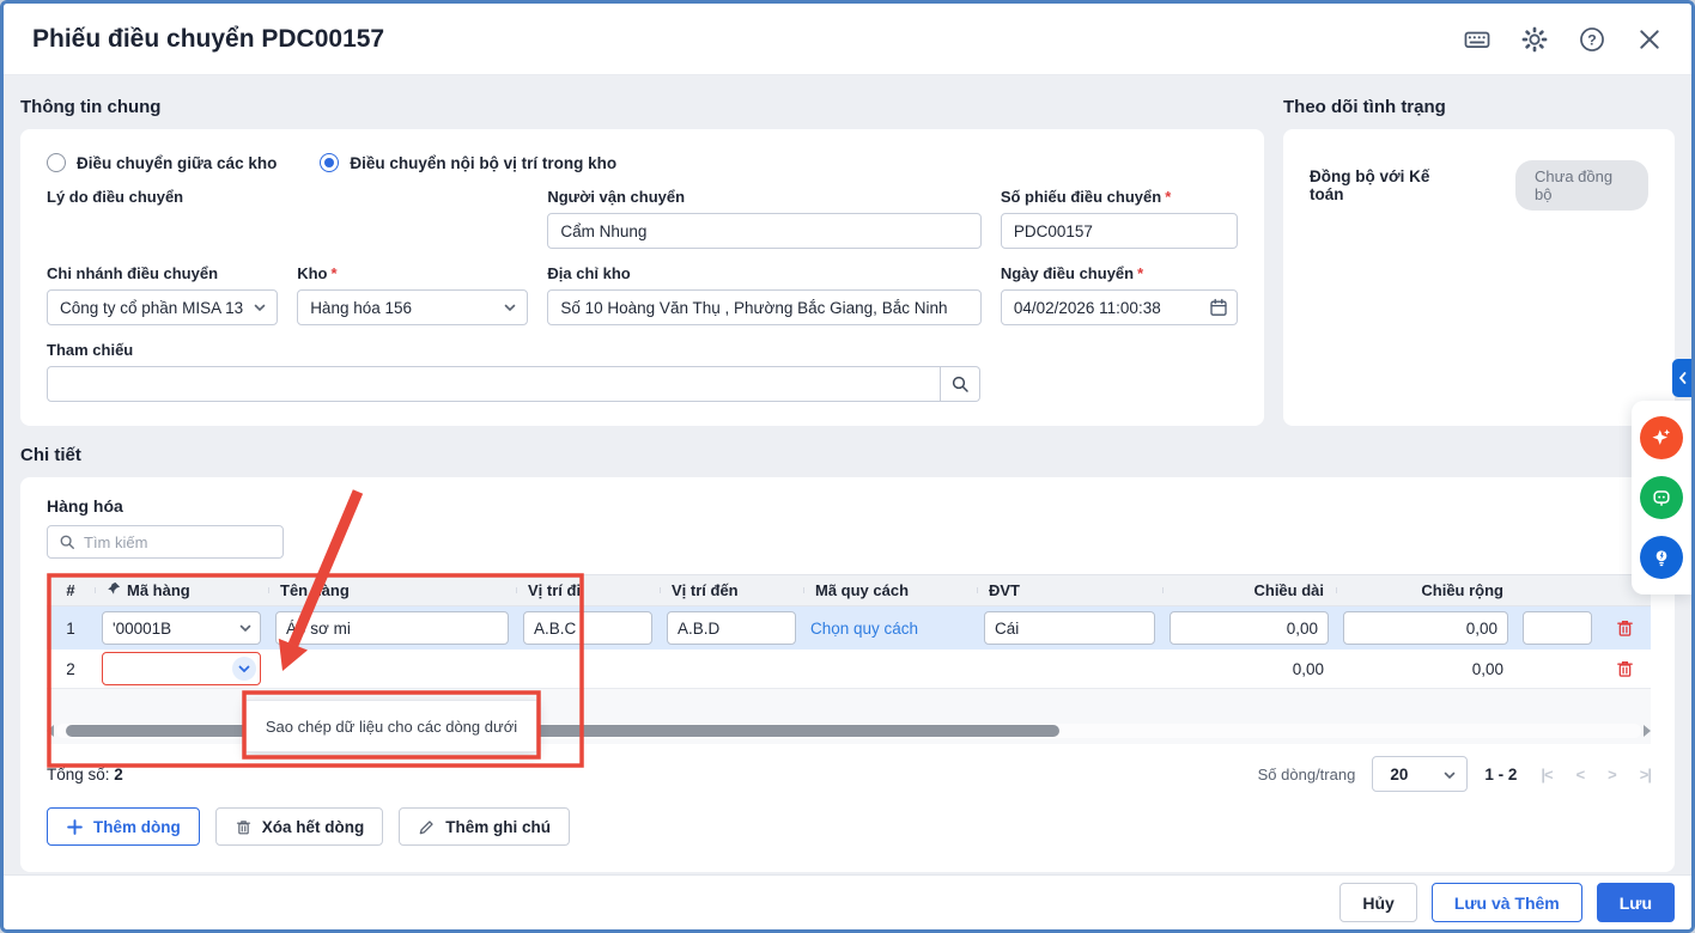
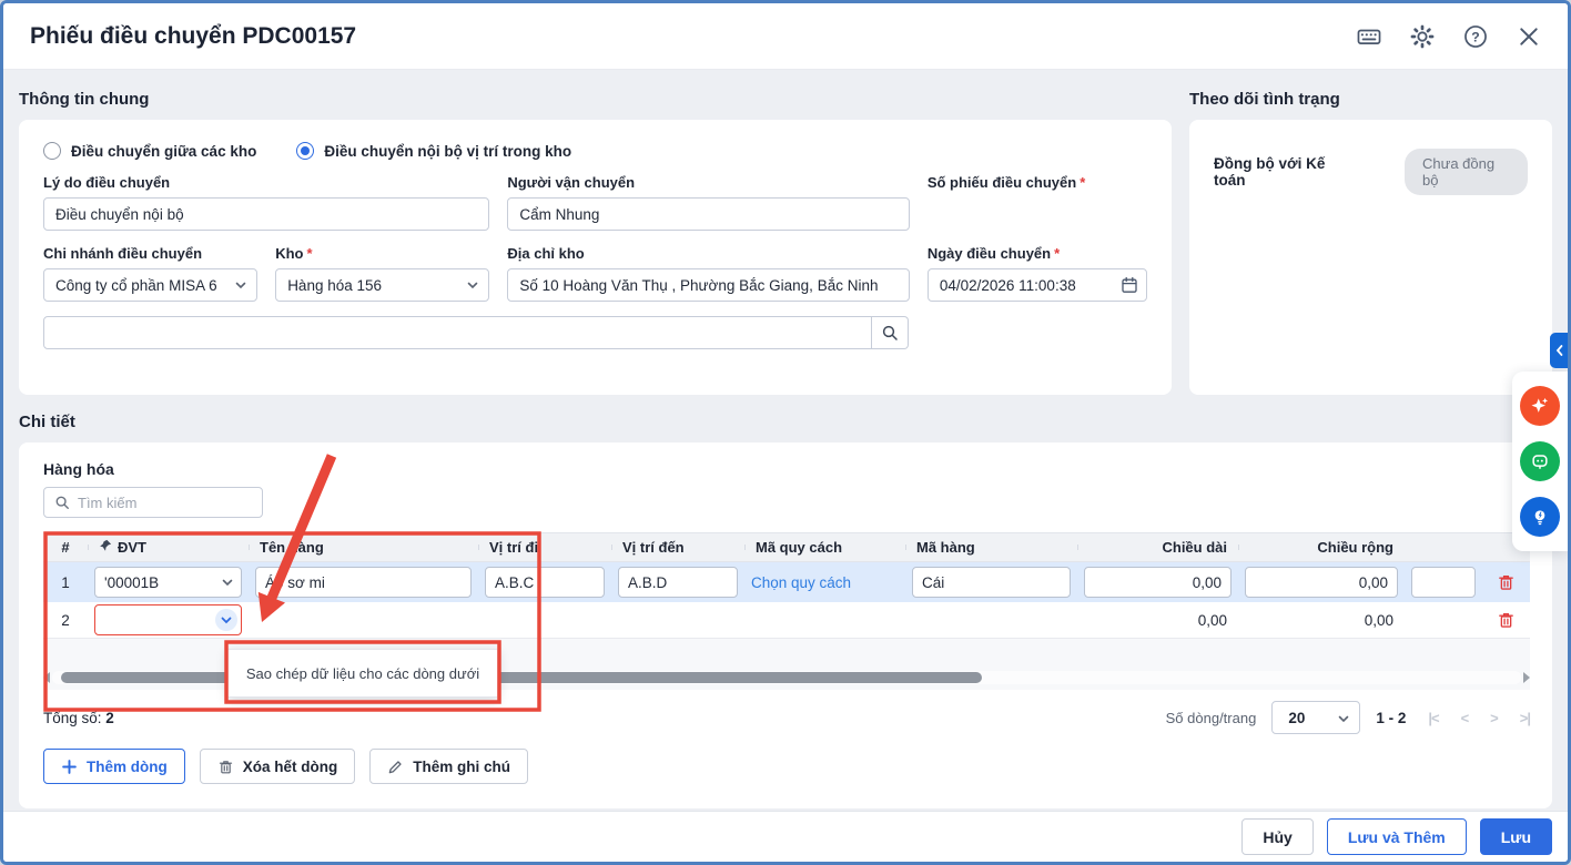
  Phiếu điều chuyển PDC00157
  ?
  Thông tin chung
  Điều chuyển giữa các kho
  Điều chuyển nội bộ vị trí trong kho
  Lý do điều chuyển
+ Điều chuyển nội bộ
  Người vận chuyển
  Cẩm Nhung
  Số phiếu điều chuyển *
- PDC00157
  Chi nhánh điều chuyển
- Công ty cổ phần MISA 13
+ Công ty cổ phần MISA 6
  Kho *
  Hàng hóa 156
  Địa chỉ kho
  Số 10 Hoàng Văn Thụ , Phường Bắc Giang, Bắc Ninh
  Ngày điều chuyển *
  04/02/2026 11:00:38
- Tham chiếu
  Theo dõi tình trạng
  Đồng bộ với Kế toán
  Chưa đồng bộ
  Chi tiết
  Hàng hóa
  Tìm kiếm
  #
- Mã hàng
+ ĐVT
  Tênàng
  Vị trí đi
  Vị trí đến
  Mã quy cách
- ĐVT
+ Mã hàng
  Chiều dài
  Chiều rộng
  1
  '00001B
  Á sơ mi
  A.B.C
  A.B.D
  Chọn quy cách
  Cái
  0,00
  0,00
  2
  0,00
  0,00
  Sao chép dữ liệu cho các dòng dưới
  Tổng số: 2
  Số dòng/trang
  20
  1 - 2
  |<
  <
  >
  >|
  Thêm dòng
  Xóa hết dòng
  Thêm ghi chú
  Hủy
  Lưu và Thêm
  Lưu
